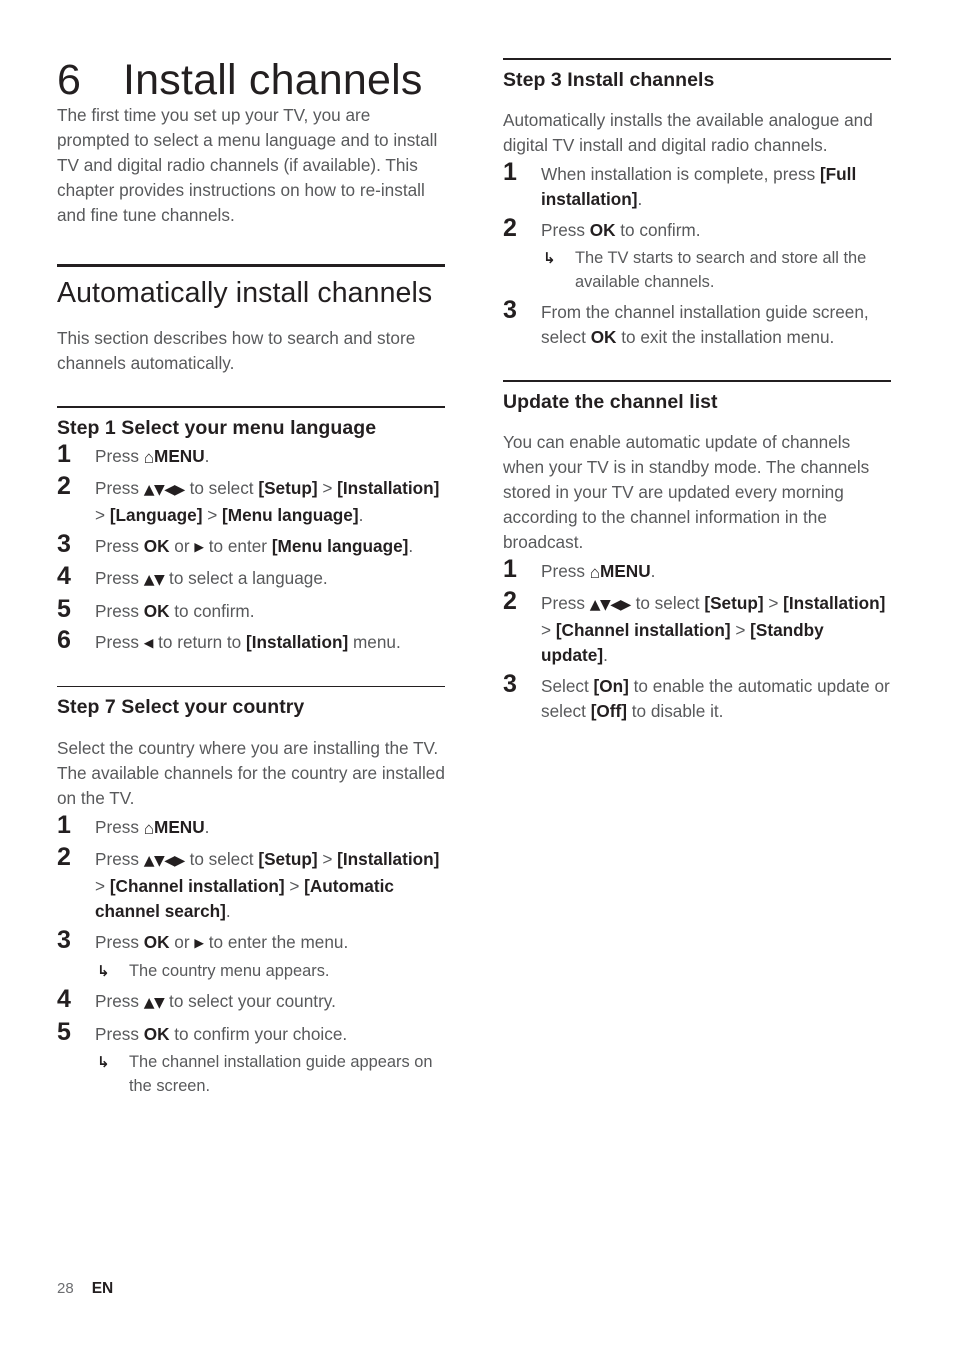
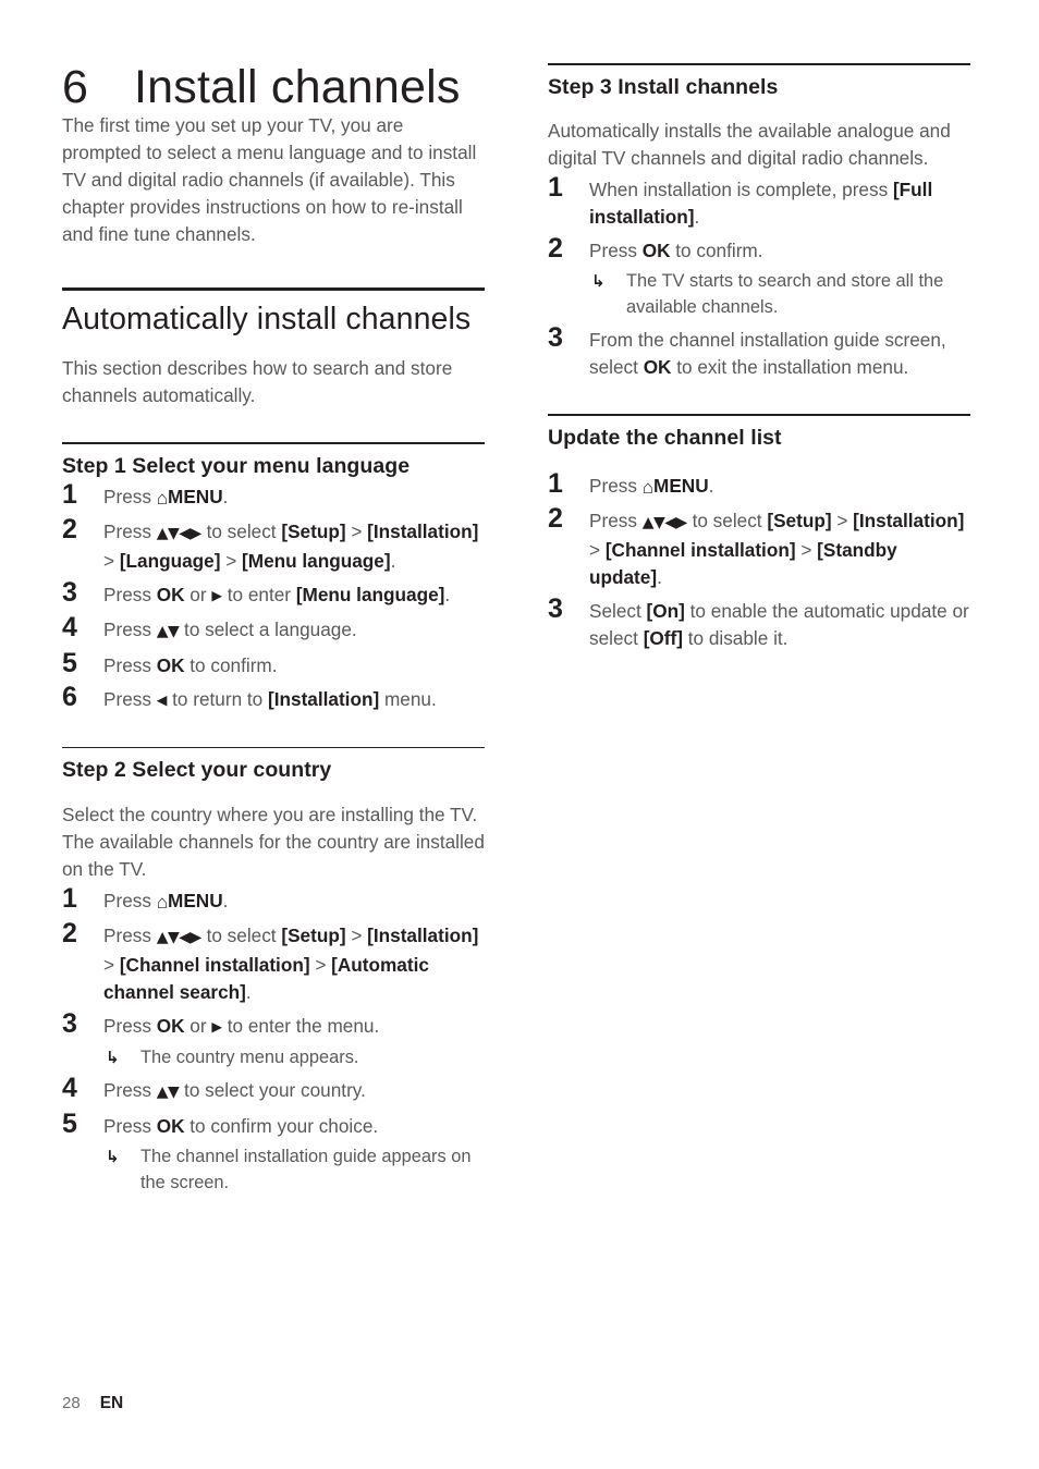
  6
  Install channels
  The first time you set up your TV, you are prompted to select a menu language and to install TV and digital radio channels (if available). This chapter provides instructions on how to re-install and fine tune channels.
  Automatically install channels
  This section describes how to search and store channels automatically.
  Step 1 Select your menu language
  1
  Press ⌂MENU.
  2
  Press ▲▼◀▶ to select [Setup] > [Installation] > [Language] > [Menu language].
  3
  Press OK or ▶ to enter [Menu language].
  4
  Press ▲▼ to select a language.
  5
  Press OK to confirm.
  6
  Press ◀ to return to [Installation] menu.
- Step 7 Select your country
+ Step 2 Select your country
  Select the country where you are installing the TV. The available channels for the country are installed on the TV.
  1
  Press ⌂MENU.
  2
  Press ▲▼◀▶ to select [Setup] > [Installation] > [Channel installation] > [Automatic channel search].
  3
  Press OK or ▶ to enter the menu.
  ↳
  The country menu appears.
  4
  Press ▲▼ to select your country.
  5
  Press OK to confirm your choice.
  ↳
  The channel installation guide appears on the screen.
  Step 3 Install channels
- Automatically installs the available analogue and digital TV install and digital radio channels.
+ Automatically installs the available analogue and digital TV channels and digital radio channels.
  1
  When installation is complete, press [Full installation].
  2
  Press OK to confirm.
  ↳
  The TV starts to search and store all the available channels.
  3
  From the channel installation guide screen, select OK to exit the installation menu.
  Update the channel list
- You can enable automatic update of channels when your TV is in standby mode. The channels stored in your TV are updated every morning according to the channel information in the broadcast.
  1
  Press ⌂MENU.
  2
  Press ▲▼◀▶ to select [Setup] > [Installation] > [Channel installation] > [Standby update].
  3
  Select [On] to enable the automatic update or select [Off] to disable it.
  28
  EN
